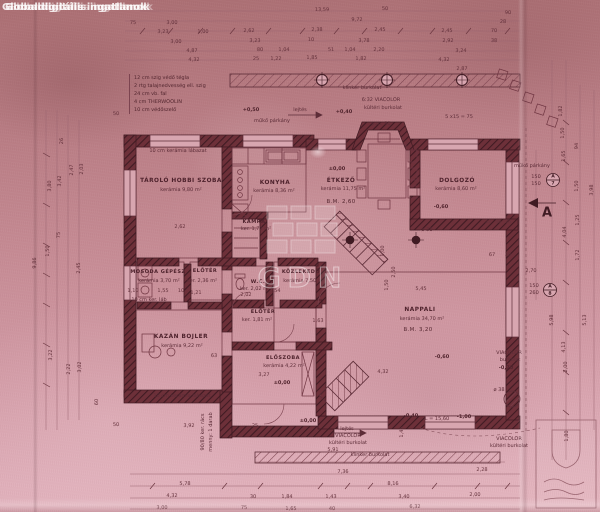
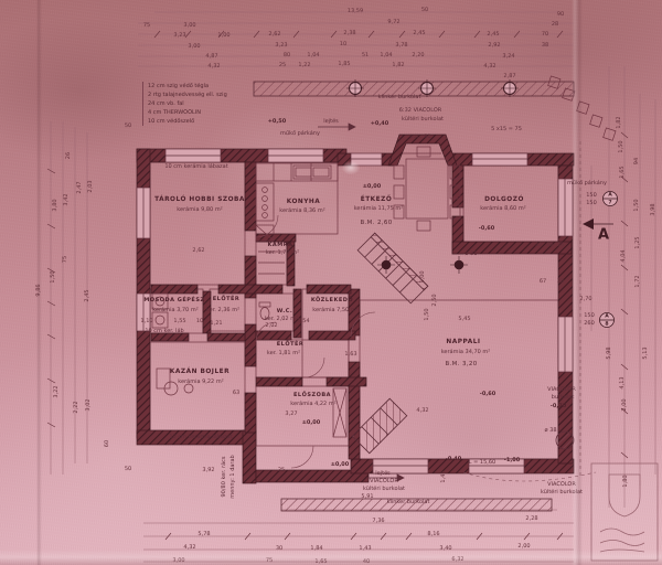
- Globaldigitális ingatlanok
- GDN
